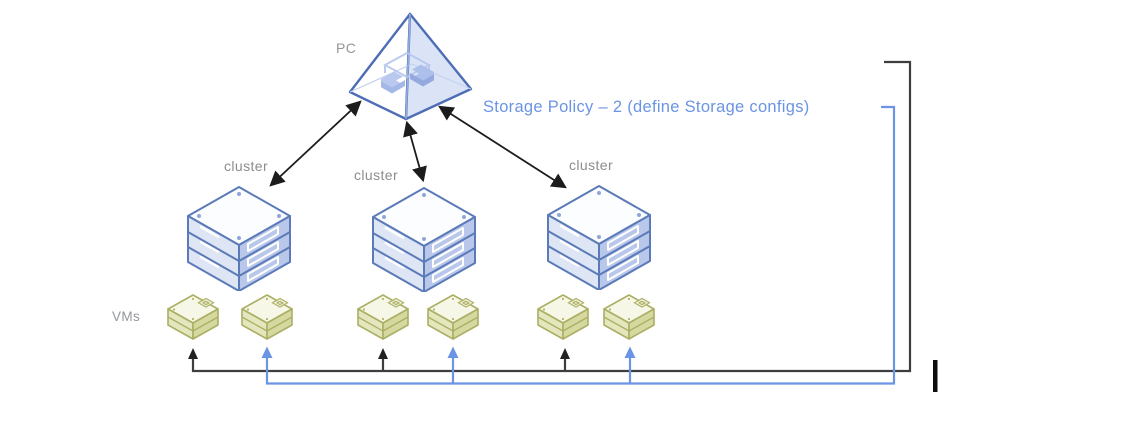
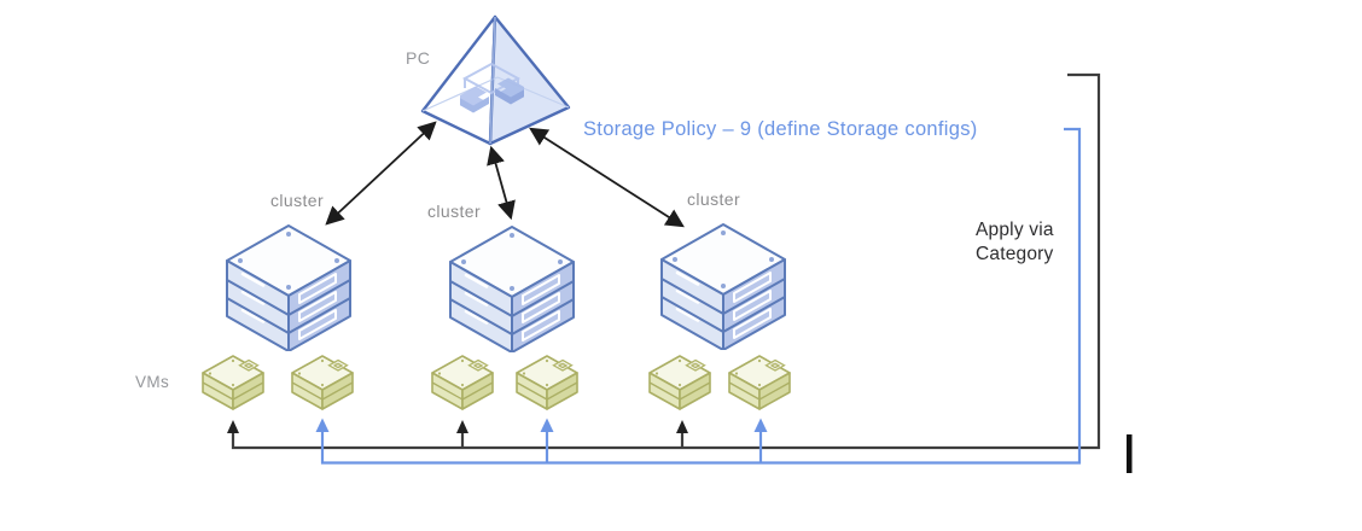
  PC
  cluster
  cluster
  cluster
  VMs
- Storage Policy – 2 (define Storage configs)
+ Storage Policy – 9 (define Storage configs)
+ Apply via
+ Category
